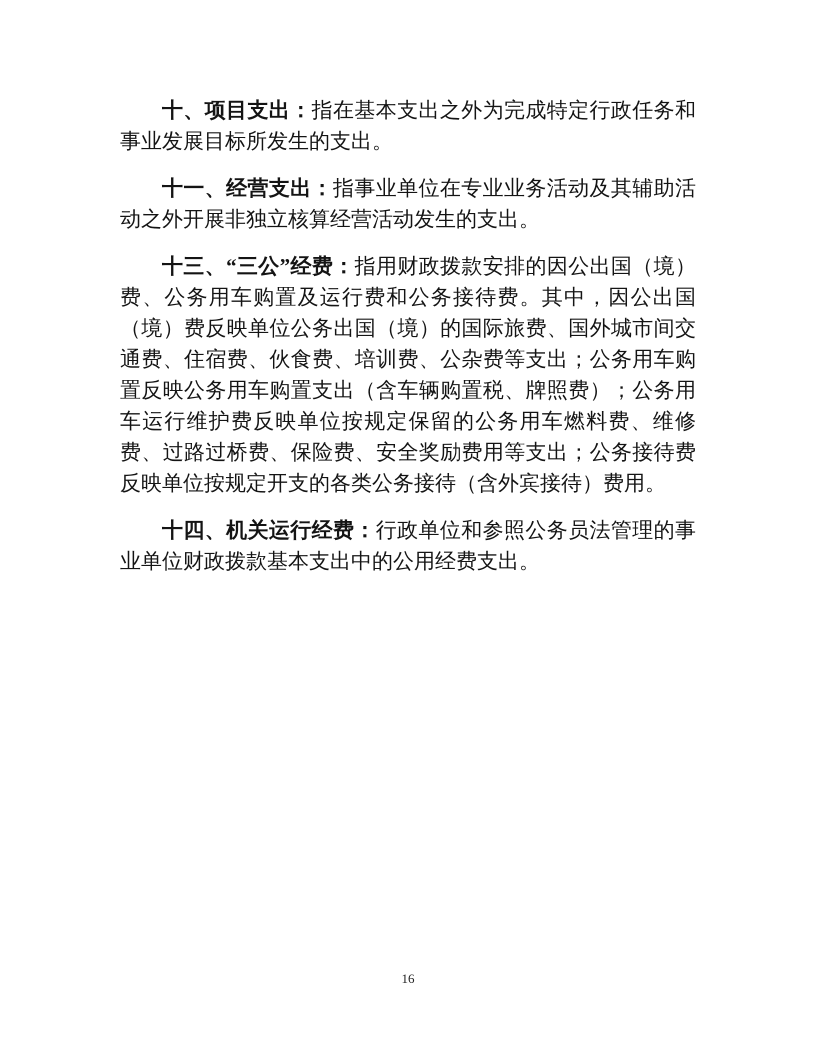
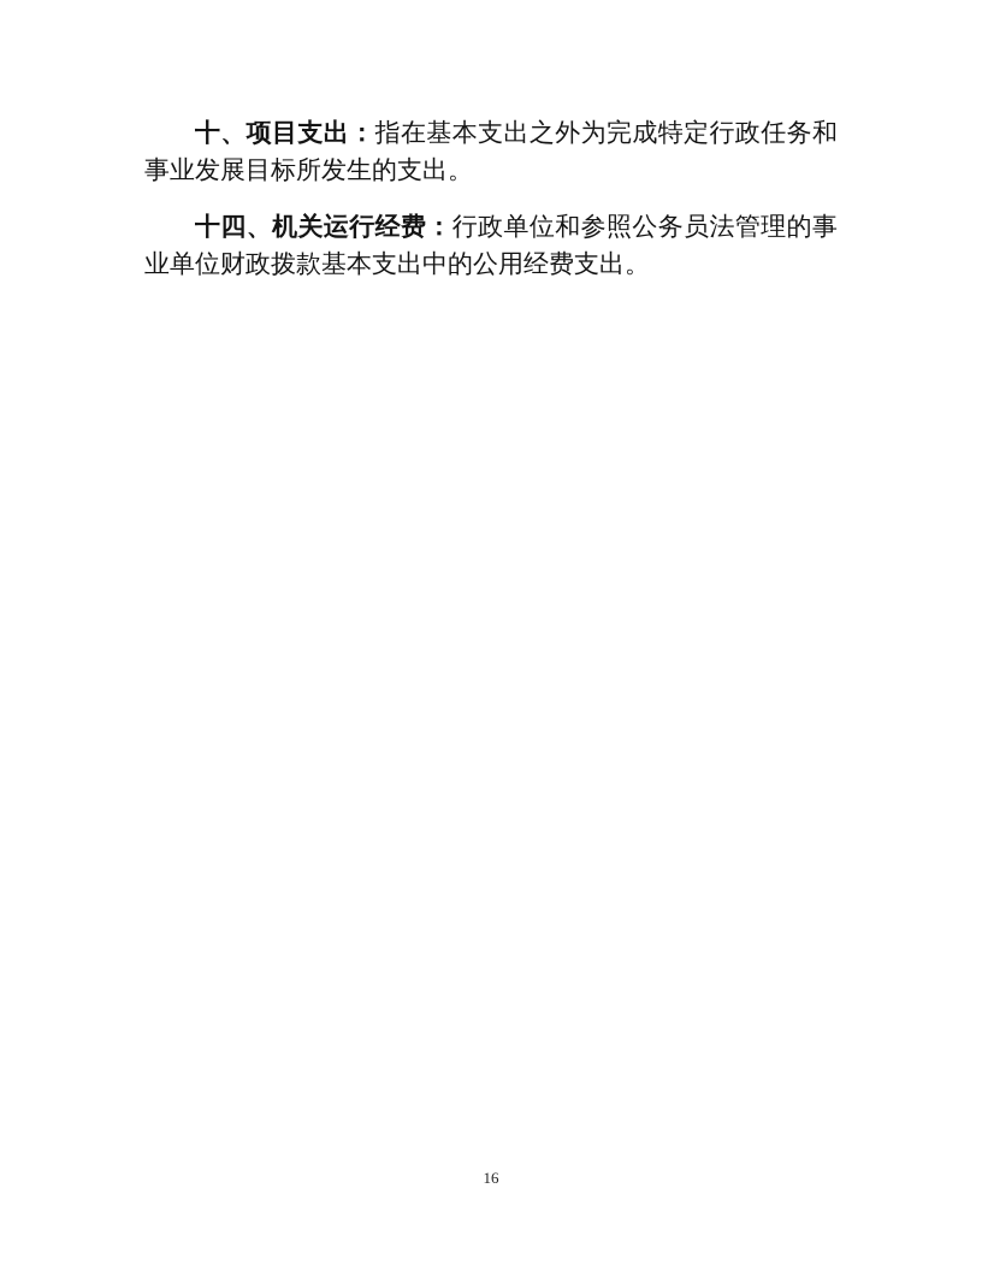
  十、项目支出：指在基本支出之外为完成特定行政任务和事业发展目标所发生的支出。
- 十一、经营支出：指事业单位在专业业务活动及其辅助活动之外开展非独立核算经营活动发生的支出。
- 十三、“三公”经费：指用财政拨款安排的因公出国（境）费、公务用车购置及运行费和公务接待费。其中，因公出国（境）费反映单位公务出国（境）的国际旅费、国外城市间交通费、住宿费、伙食费、培训费、公杂费等支出；公务用车购置反映公务用车购置支出（含车辆购置税、牌照费）；公务用车运行维护费反映单位按规定保留的公务用车燃料费、维修费、过路过桥费、保险费、安全奖励费用等支出；公务接待费反映单位按规定开支的各类公务接待（含外宾接待）费用。
  十四、机关运行经费：行政单位和参照公务员法管理的事业单位财政拨款基本支出中的公用经费支出。
  16
